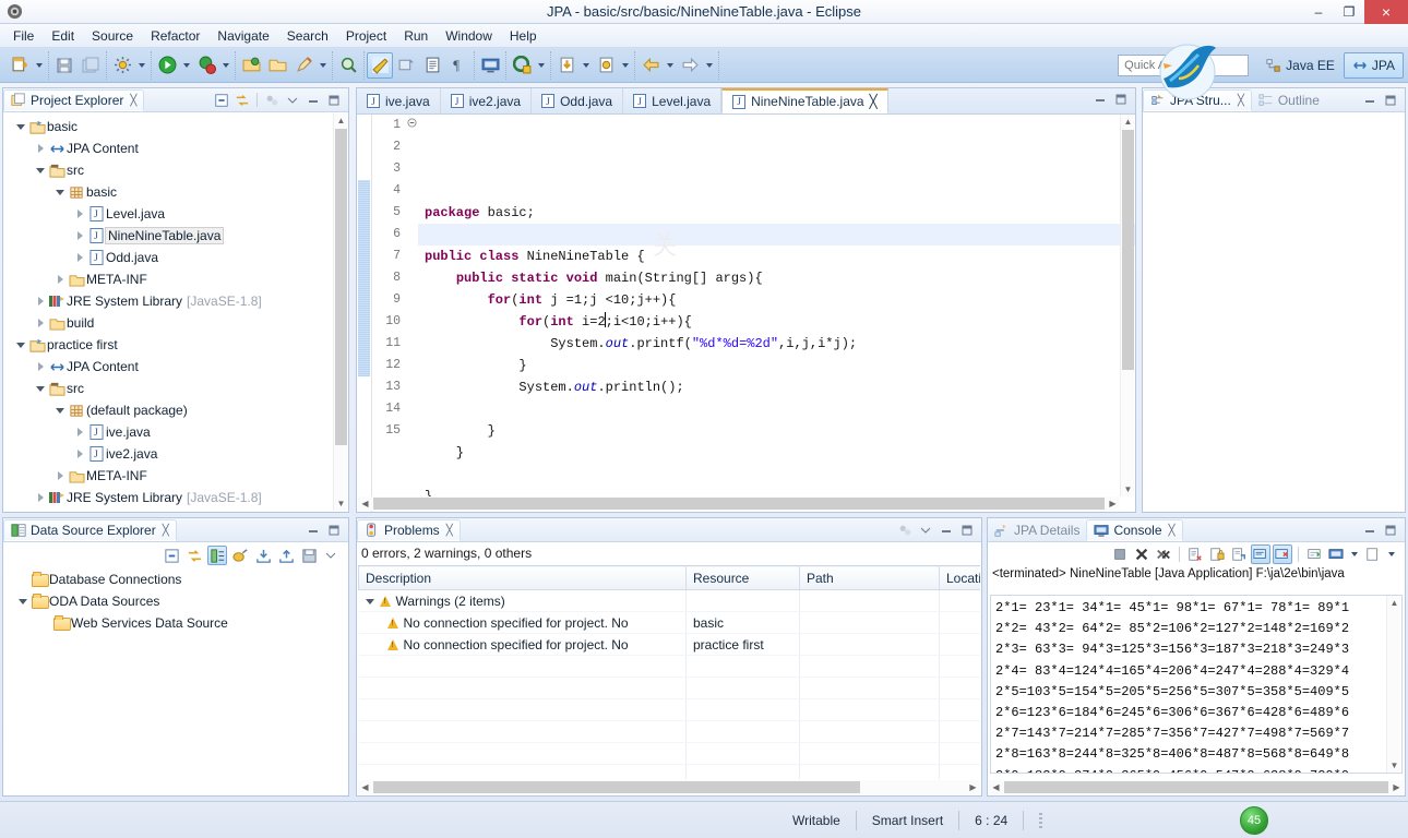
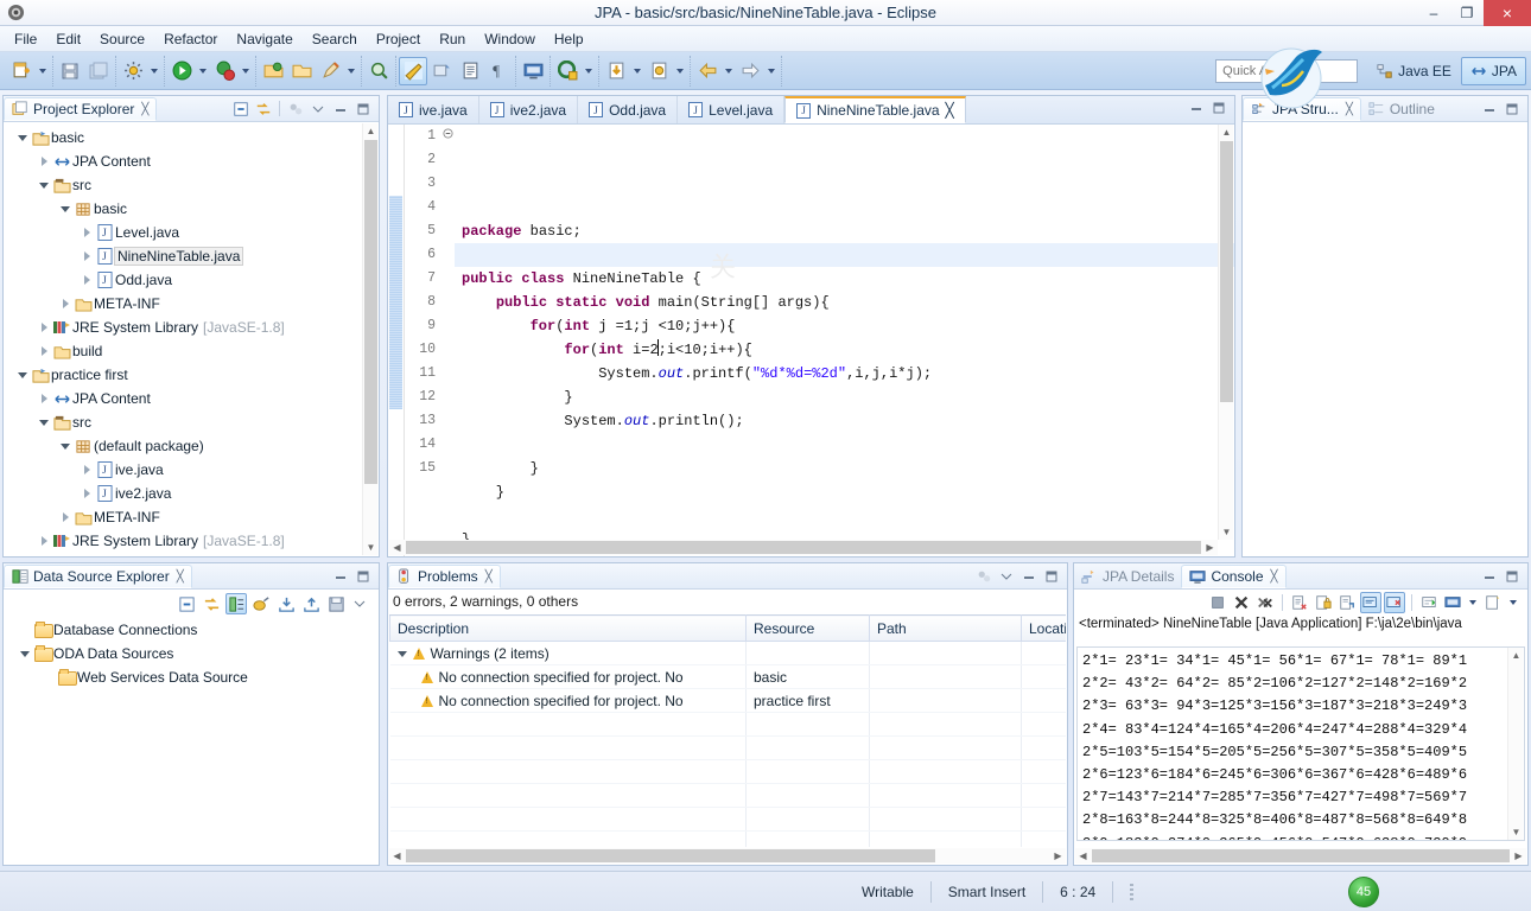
  JPA - basic/src/basic/NineNineTable.java - Eclipse
  –
  ❐
  ×
  File
  Edit
  Source
  Refactor
  Navigate
  Search
  Project
  Run
  Window
  Help
  ¶
  Java EE
  JPA
  Project Explorer
  ╳
  basic
  JPA Content
  src
  basic
  J
  Level.java
  J
  NineNineTable.java
  J
  Odd.java
  META-INF
  JRE System Library
  [JavaSE-1.8]
  build
  practice first
  JPA Content
  src
  (default package)
  J
  ive.java
  J
  ive2.java
  META-INF
  JRE System Library
  [JavaSE-1.8]
  ▲
  ▼
  Data Source Explorer
  ╳
  Database Connections
  ODA Data Sources
  Web Services Data Source
  J
  ive.java
  J
  ive2.java
  J
  Odd.java
  J
  Level.java
  J
  NineNineTable.java
  ╳
  1
  2
  3
  4
  5
  6
  7
  8
  9
  10
  11
  12
  13
  14
  15
  package basic;
  public class NineNineTable {
  public static void main(String[] args){
  for(int j =1;j <10;j++){
  for(int i=2;i<10;i++){
  System.out.printf("%d*%d=%2d",i,j,i*j);
  }
  System.out.println();
  }
  }
  ▲
  ▼
  ◀
  ▶
  JPA Stru...
  ╳
  Outline
  Problems
  ╳
  0 errors, 2 warnings, 0 others
  Description	Resource	Path	Locati
  Warnings (2 items)
  No connection specified for project. No	basic
  No connection specified for project. No	practice first
  ◀
  ▶
  JPA Details
  Console
  ╳
  <terminated> NineNineTable [Java Application] F:\ja\2e\bin\java
- 2*1= 23*1= 34*1= 45*1= 98*1= 67*1= 78*1= 89*1
+ 2*1= 23*1= 34*1= 45*1= 56*1= 67*1= 78*1= 89*1
  2*2= 43*2= 64*2= 85*2=106*2=127*2=148*2=169*2
  2*3= 63*3= 94*3=125*3=156*3=187*3=218*3=249*3
  2*4= 83*4=124*4=165*4=206*4=247*4=288*4=329*4
  2*5=103*5=154*5=205*5=256*5=307*5=358*5=409*5
  2*6=123*6=184*6=245*6=306*6=367*6=428*6=489*6
  2*7=143*7=214*7=285*7=356*7=427*7=498*7=569*7
  2*8=163*8=244*8=325*8=406*8=487*8=568*8=649*8
  ▲
  ▼
  ◀
  ▶
  Writable
  Smart Insert
  6 : 24
  45
